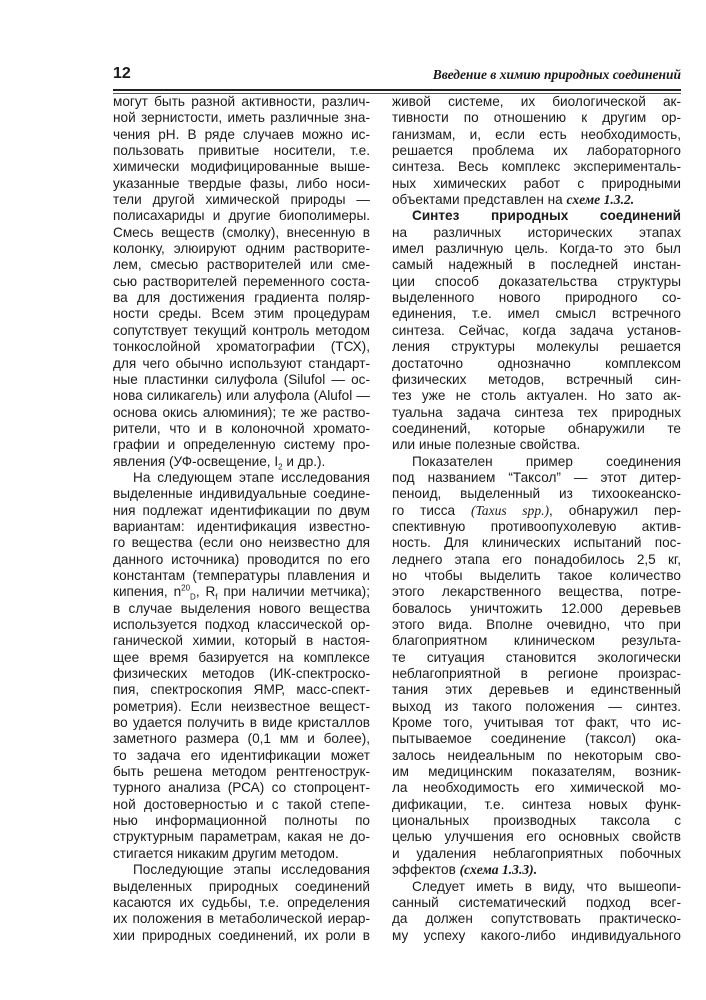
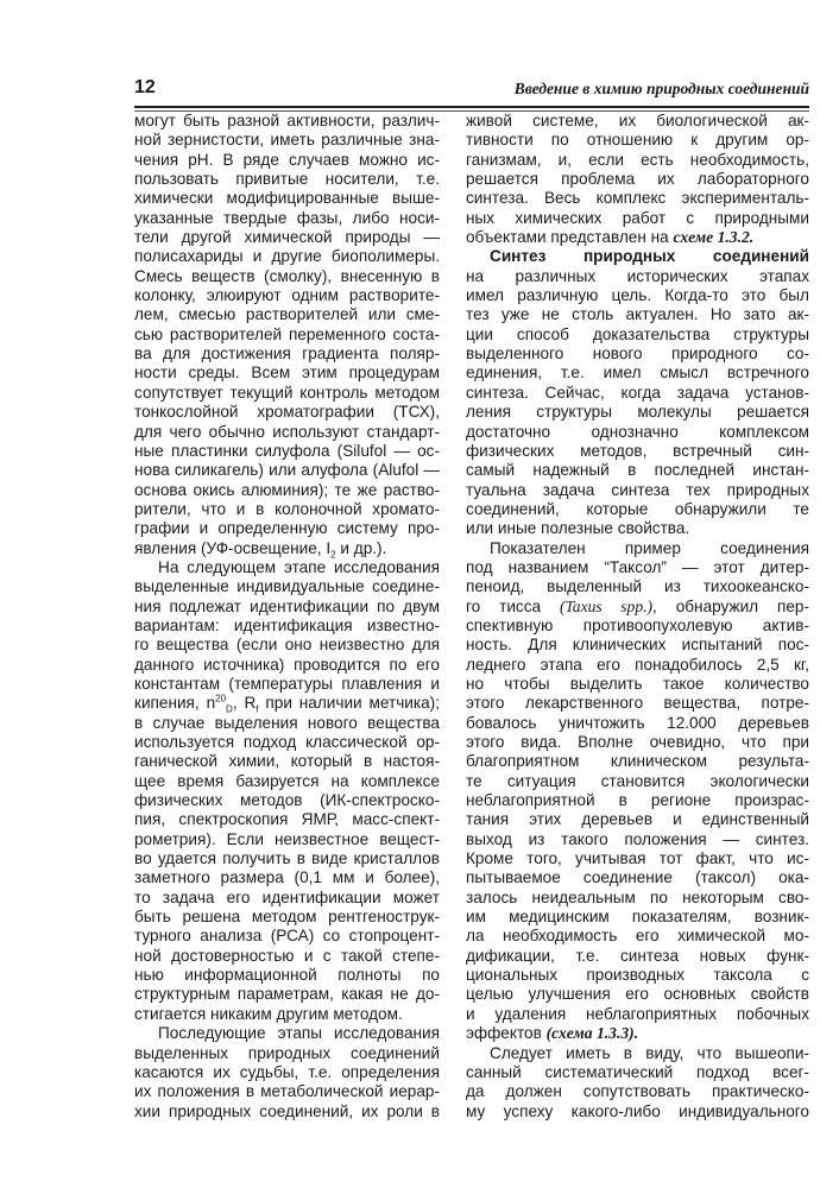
  12
  Введение в химию природных соединений
  могут быть разной активности, различ-
  ной зернистости, иметь различные зна-
  чения pH. В ряде случаев можно ис-
  пользовать привитые носители, т.е.
  химически модифицированные выше-
  указанные твердые фазы, либо носи-
  тели другой химической природы —
  полисахариды и другие биополимеры.
  Смесь веществ (смолку), внесенную в
  колонку, элюируют одним растворите-
  лем, смесью растворителей или сме-
  сью растворителей переменного соста-
  ва для достижения градиента поляр-
  ности среды. Всем этим процедурам
  сопутствует текущий контроль методом
  тонкослойной хроматографии (ТСХ),
  для чего обычно используют стандарт-
  ные пластинки силуфола (Silufol — ос-
  нова силикагель) или алуфола (Alufol —
  основа окись алюминия); те же раство-
  рители, что и в колоночной хромато-
  графии и определенную систему про-
  явления (УФ-освещение, I2 и др.).
  На следующем этапе исследования
  выделенные индивидуальные соедине-
  ния подлежат идентификации по двум
  вариантам: идентификация известно-
  го вещества (если оно неизвестно для
  данного источника) проводится по его
  константам (температуры плавления и
  кипения, n20D, Rf при наличии метчика);
  в случае выделения нового вещества
  используется подход классической ор-
  ганической химии, который в настоя-
  щее время базируется на комплексе
  физических методов (ИК-спектроско-
  пия, спектроскопия ЯМР, масс-спект-
  рометрия). Если неизвестное вещест-
  во удается получить в виде кристаллов
  заметного размера (0,1 мм и более),
  то задача его идентификации может
  быть решена методом рентгенострук-
  турного анализа (РСА) со стопроцент-
  ной достоверностью и с такой степе-
  нью информационной полноты по
  структурным параметрам, какая не до-
  стигается никаким другим методом.
  Последующие этапы исследования
  выделенных природных соединений
  касаются их судьбы, т.е. определения
  их положения в метаболической иерар-
  хии природных соединений, их роли в
  живой системе, их биологической ак-
  тивности по отношению к другим ор-
  ганизмам, и, если есть необходимость,
  решается проблема их лабораторного
  синтеза. Весь комплекс эксперименталь-
  ных химических работ с природными
  объектами представлен на схеме 1.3.2.
  Синтез природных соединений
  на различных исторических этапах
  имел различную цель. Когда-то это был
- самый надежный в последней инстан-
+ тез уже не столь актуален. Но зато ак-
  ции способ доказательства структуры
  выделенного нового природного со-
  единения, т.е. имел смысл встречного
  синтеза. Сейчас, когда задача установ-
  ления структуры молекулы решается
  достаточно однозначно комплексом
  физических методов, встречный син-
- тез уже не столь актуален. Но зато ак-
+ самый надежный в последней инстан-
  туальна задача синтеза тех природных
  соединений, которые обнаружили те
  или иные полезные свойства.
  Показателен пример соединения
  под названием “Таксол” — этот дитер-
  пеноид, выделенный из тихоокеанско-
  го тисса (Taxus spp.), обнаружил пер-
  спективную противоопухолевую актив-
  ность. Для клинических испытаний пос-
  леднего этапа его понадобилось 2,5 кг,
  но чтобы выделить такое количество
  этого лекарственного вещества, потре-
  бовалось уничтожить 12.000 деревьев
  этого вида. Вполне очевидно, что при
  благоприятном клиническом результа-
  те ситуация становится экологически
  неблагоприятной в регионе произрас-
  тания этих деревьев и единственный
  выход из такого положения — синтез.
  Кроме того, учитывая тот факт, что ис-
  пытываемое соединение (таксол) ока-
  залось неидеальным по некоторым сво-
  им медицинским показателям, возник-
  ла необходимость его химической мо-
  дификации, т.е. синтеза новых функ-
  циональных производных таксола с
  целью улучшения его основных свойств
  и удаления неблагоприятных побочных
  эффектов (схема 1.3.3).
  Следует иметь в виду, что вышеопи-
  санный систематический подход всег-
  да должен сопутствовать практическо-
  му успеху какого-либо индивидуального
